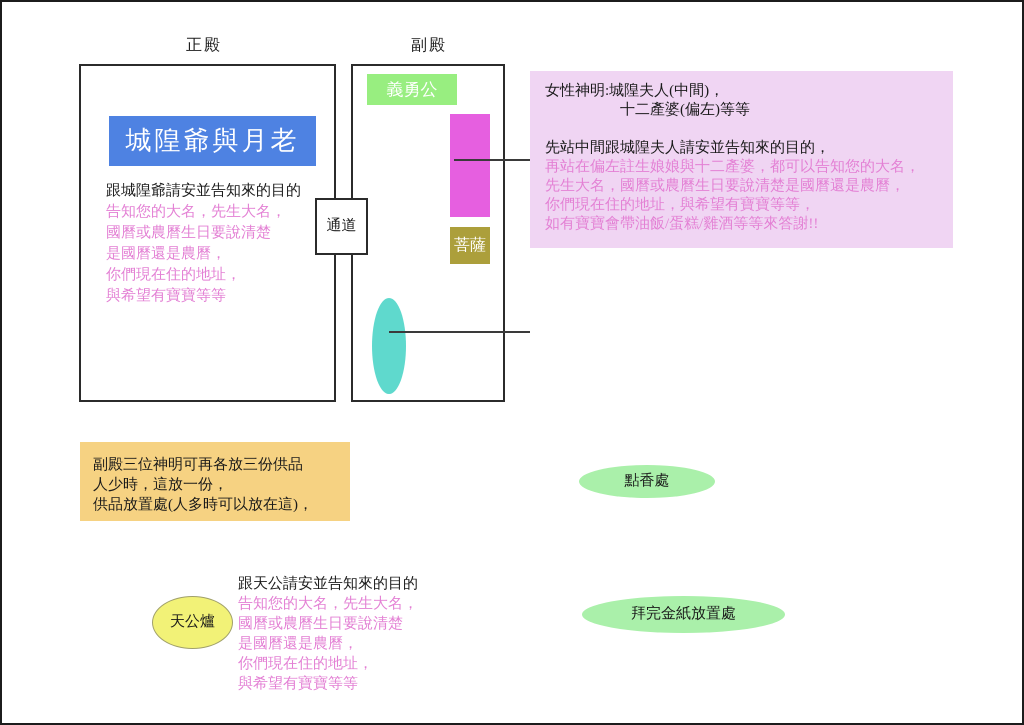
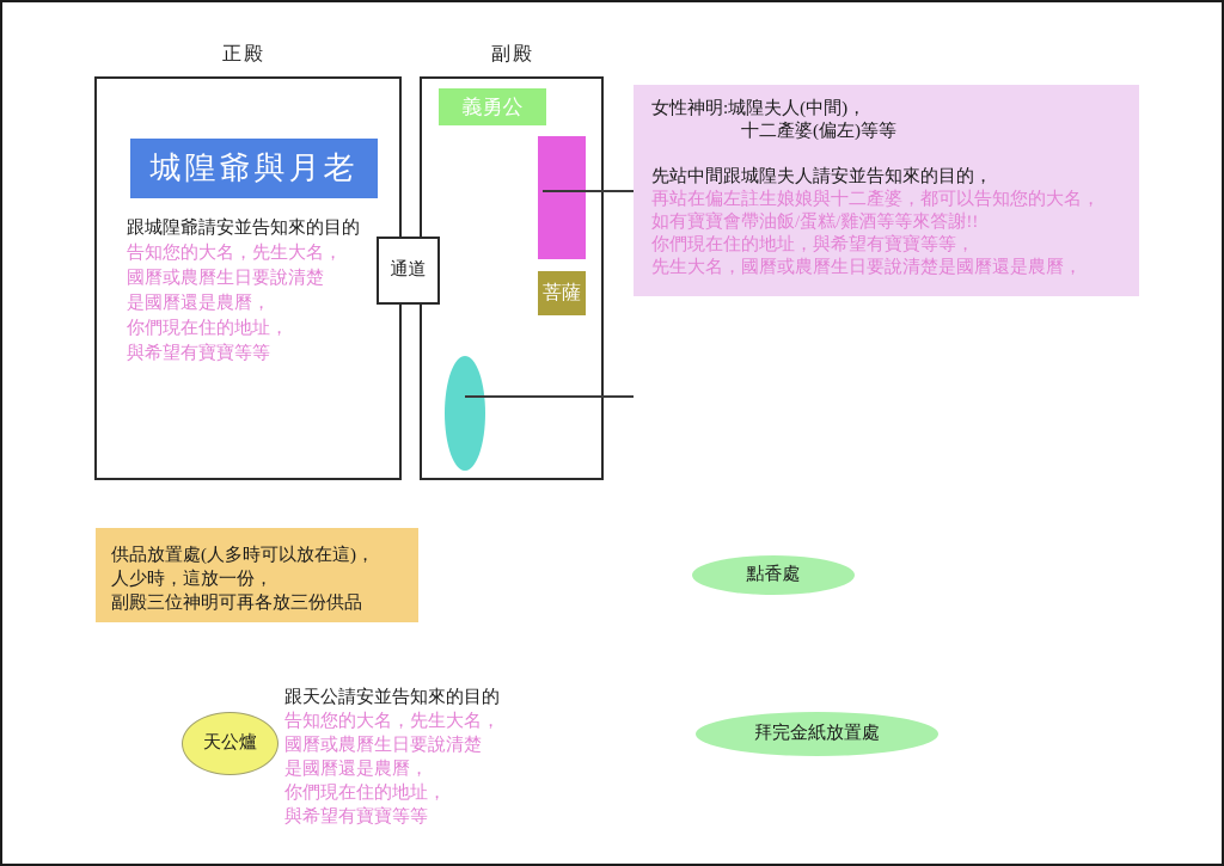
  正殿
  副殿
  城隍爺與月老
  跟城隍爺請安並告知來的目的
  告知您的大名，先生大名，
  國曆或農曆生日要說清楚
  是國曆還是農曆，
  你們現在住的地址，
  與希望有寶寶等等
  通道
  義勇公
  菩薩
  女性神明:城隍夫人(中間)，
  十二產婆(偏左)等等
  先站中間跟城隍夫人請安並告知來的目的，
  再站在偏左註生娘娘與十二產婆，都可以告知您的大名，
- 先生大名，國曆或農曆生日要說清楚是國曆還是農曆，
+ 如有寶寶會帶油飯/蛋糕/雞酒等等來答謝!!
  你們現在住的地址，與希望有寶寶等等，
- 如有寶寶會帶油飯/蛋糕/雞酒等等來答謝!!
+ 先生大名，國曆或農曆生日要說清楚是國曆還是農曆，
- 副殿三位神明可再各放三份供品
+ 供品放置處(人多時可以放在這)，
  人少時，這放一份，
- 供品放置處(人多時可以放在這)，
+ 副殿三位神明可再各放三份供品
  點香處
  拜完金紙放置處
  天公爐
  跟天公請安並告知來的目的
  告知您的大名，先生大名，
  國曆或農曆生日要說清楚
  是國曆還是農曆，
  你們現在住的地址，
  與希望有寶寶等等
